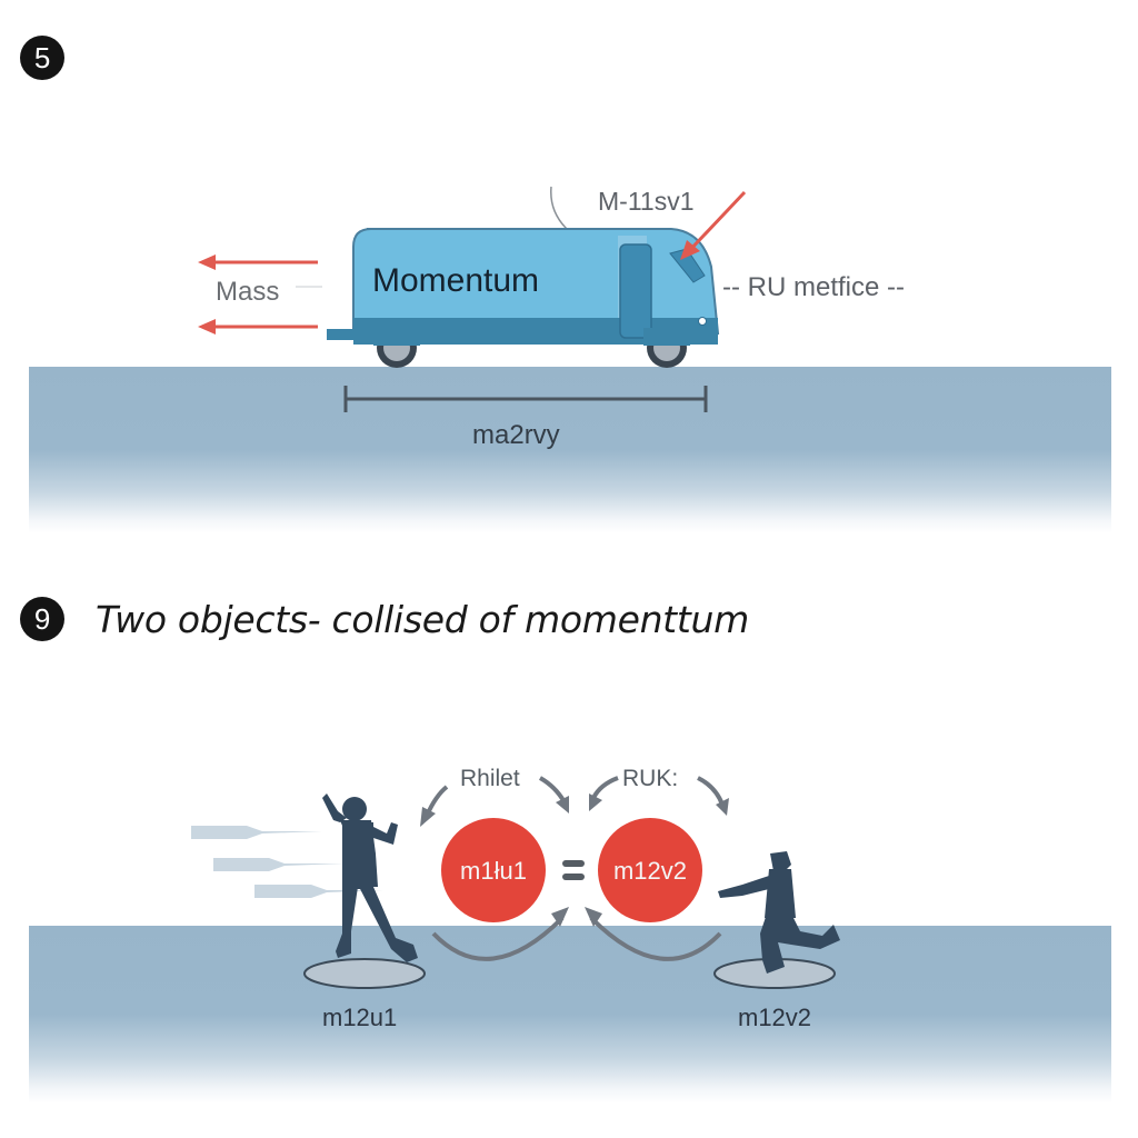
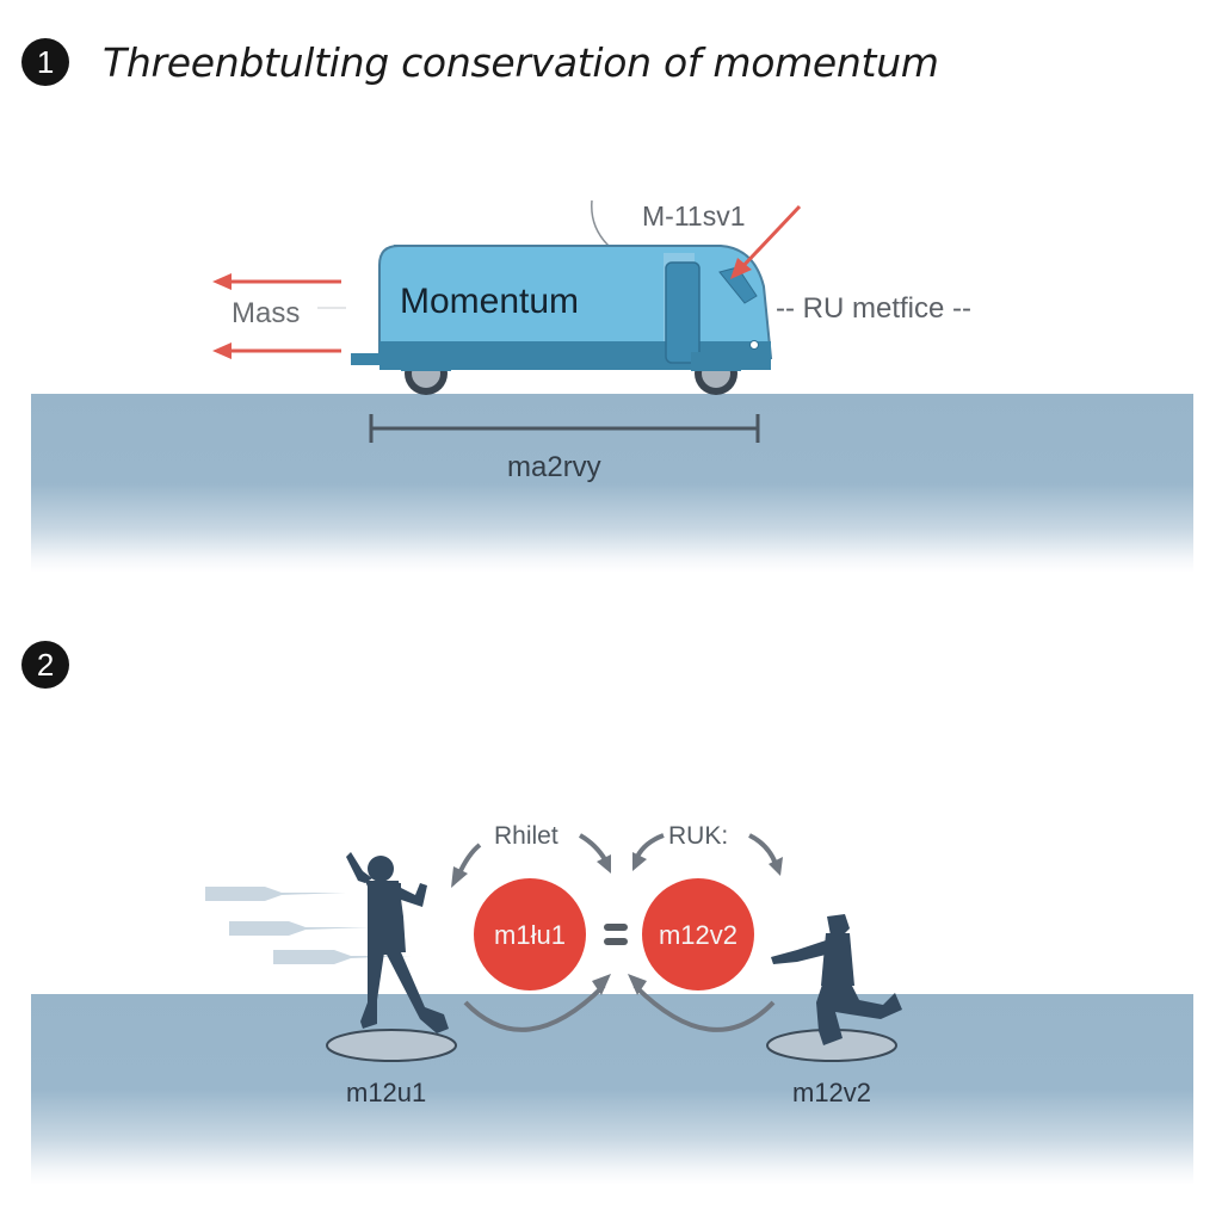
- 5
+ 1
+ Threenbtulting conservation of momentum
  Mass
  Momentum
  M-11sv1
  -- RU metfice --
  ma2rvy
- 9
+ 2
- Two objects- collised of momenttum
  m1łu1
  m12v2
  Rhilet
  RUK:
  m12u1
  m12v2
